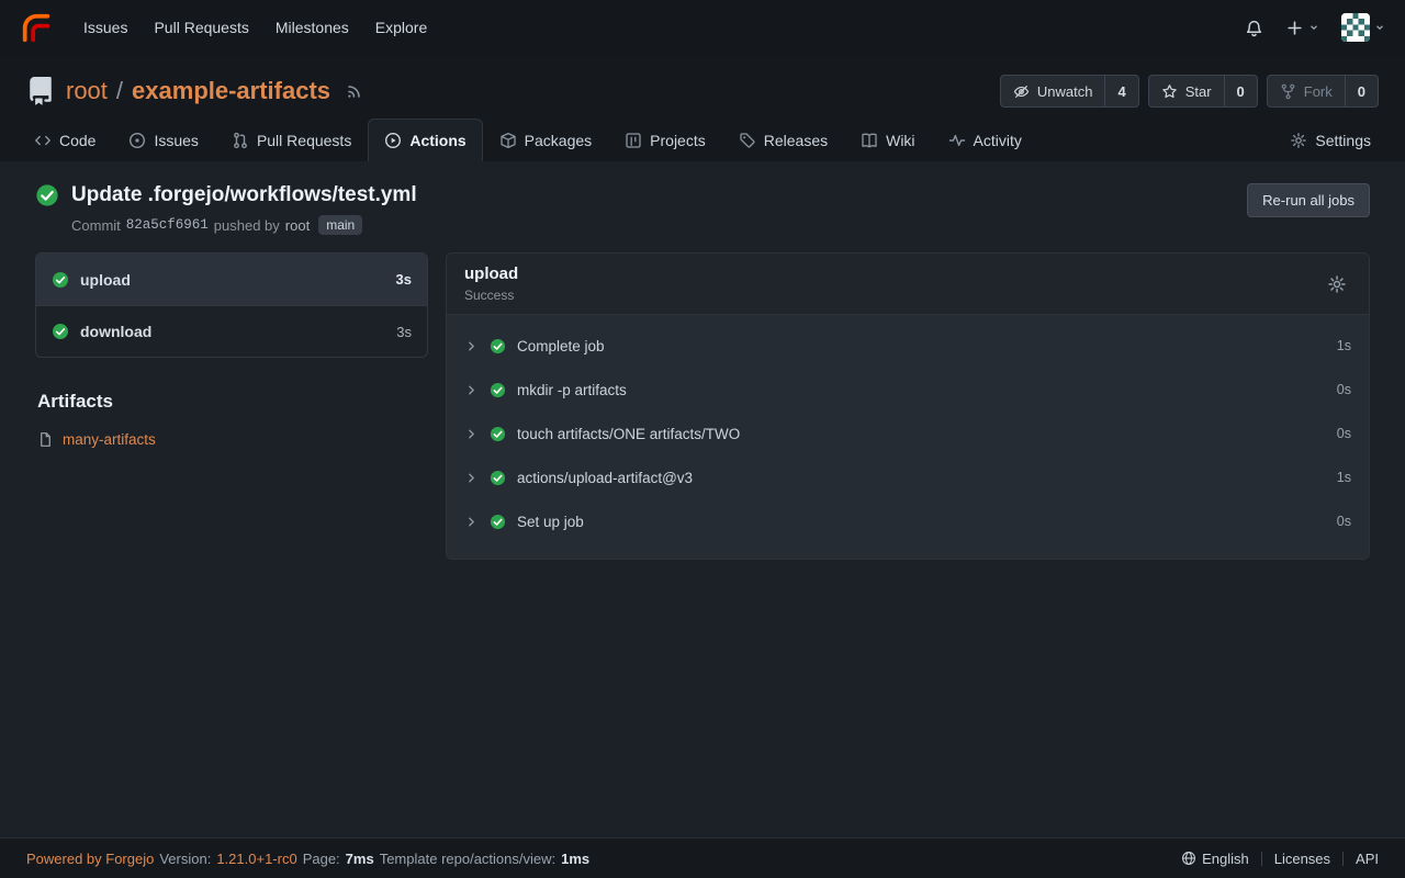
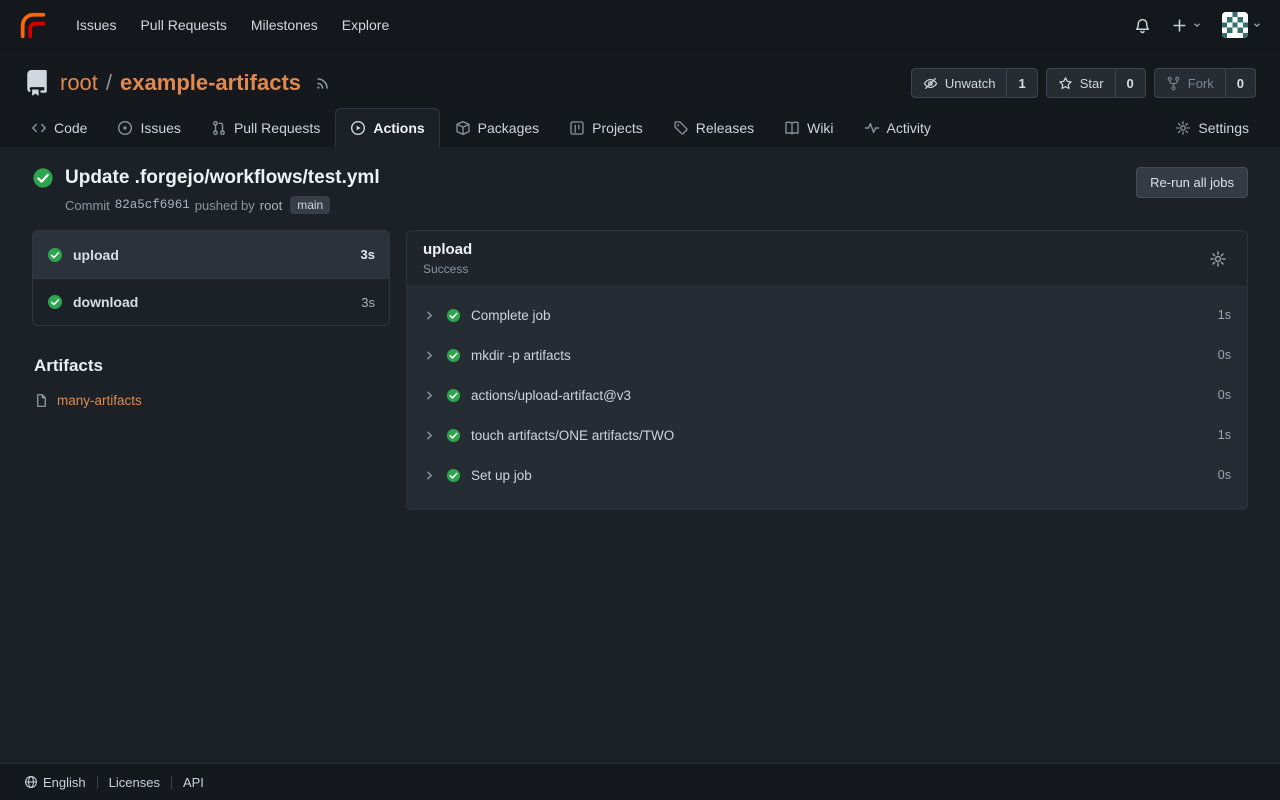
  Issues
  Pull Requests
  Milestones
  Explore
  root
  /
  example-artifacts
  Unwatch
- 4
+ 1
  Star
  0
  Fork
  0
  Code
  Issues
  Pull Requests
  Actions
  Packages
  Projects
  Releases
  Wiki
  Activity
  Settings
  Update .forgejo/workflows/test.yml
  Commit
  82a5cf6961
  pushed by
  root
  main
  Re-run all jobs
  upload
  3s
  download
  3s
  Artifacts
  many-artifacts
  upload
  Success
  Complete job
  1s
  mkdir -p artifacts
  0s
- touch artifacts/ONE artifacts/TWO
+ actions/upload-artifact@v3
  0s
- actions/upload-artifact@v3
+ touch artifacts/ONE artifacts/TWO
  1s
  Set up job
  0s
- Powered by Forgejo
- Version:
- 1.21.0+1-rc0
- Page:
- 7ms
- Template repo/actions/view:
- 1ms
  English
  Licenses
  API
